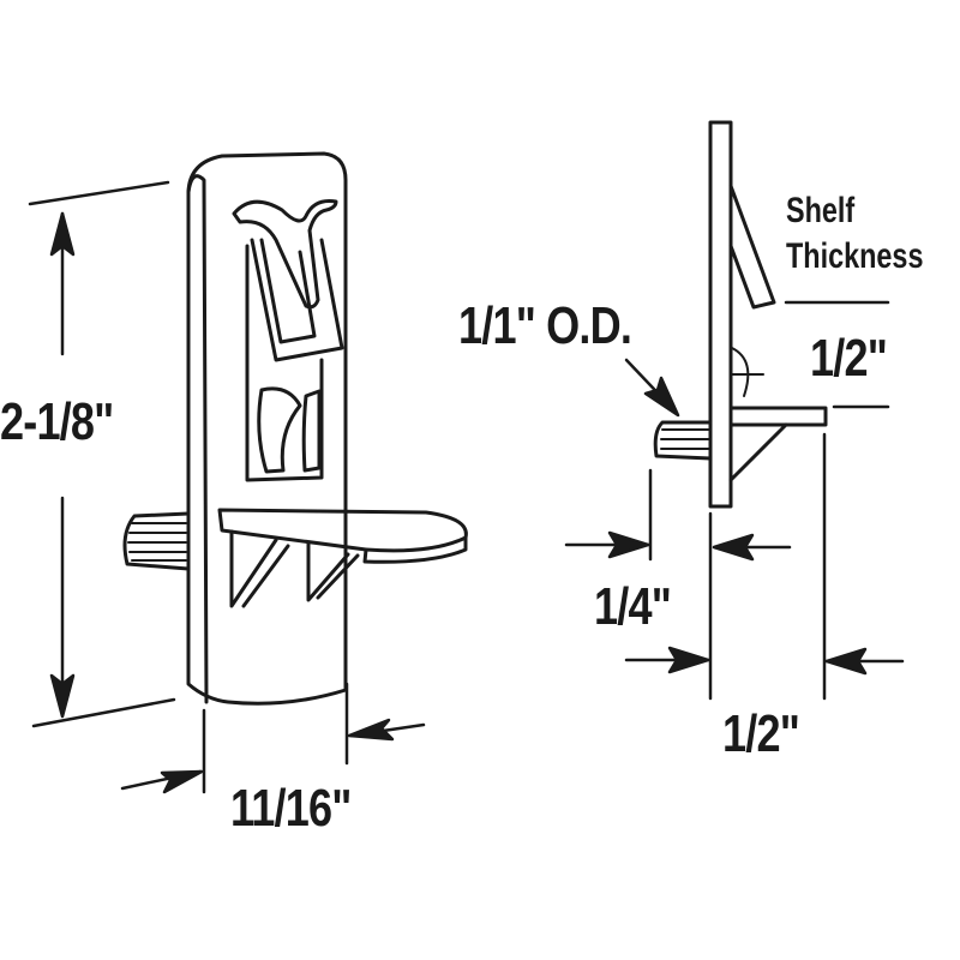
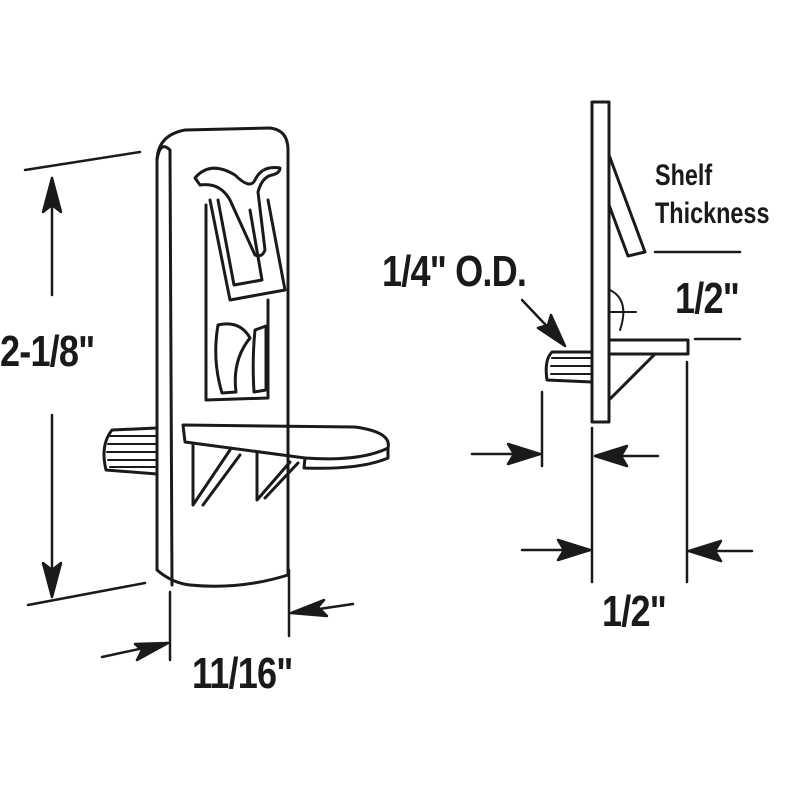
  2-1/8"
  11/16"
- 1/1" O.D.
+ 1/4" O.D.
  Shelf
  Thickness
  1/2"
- 1/4"
  1/2"
